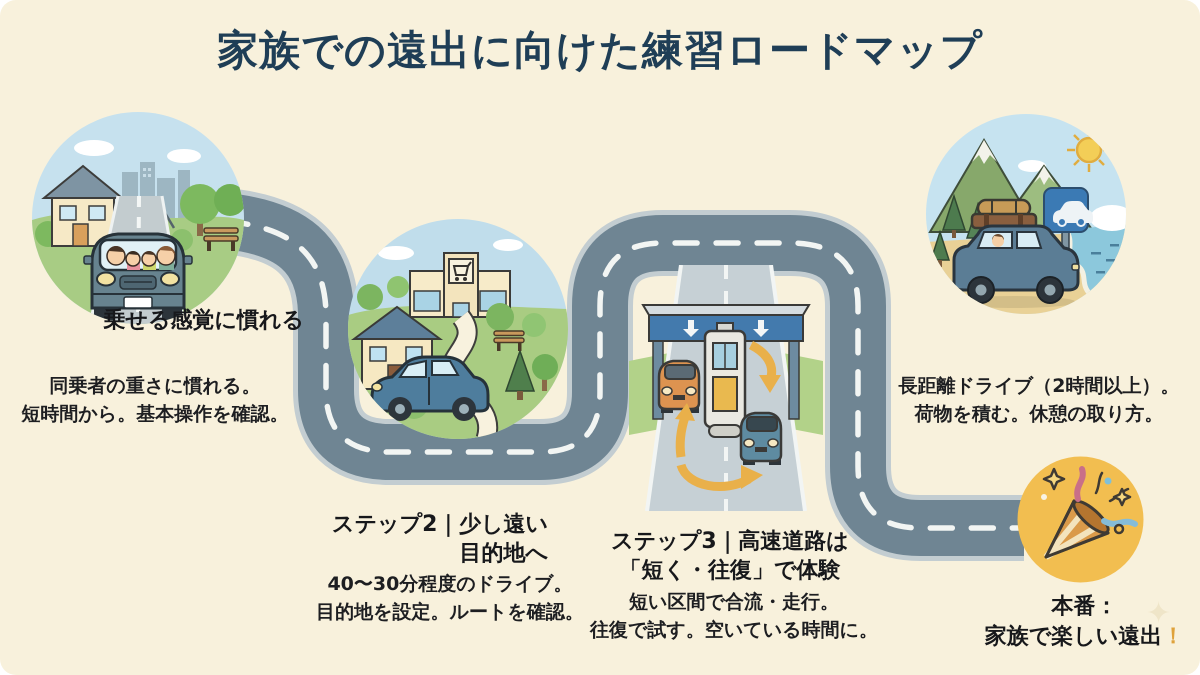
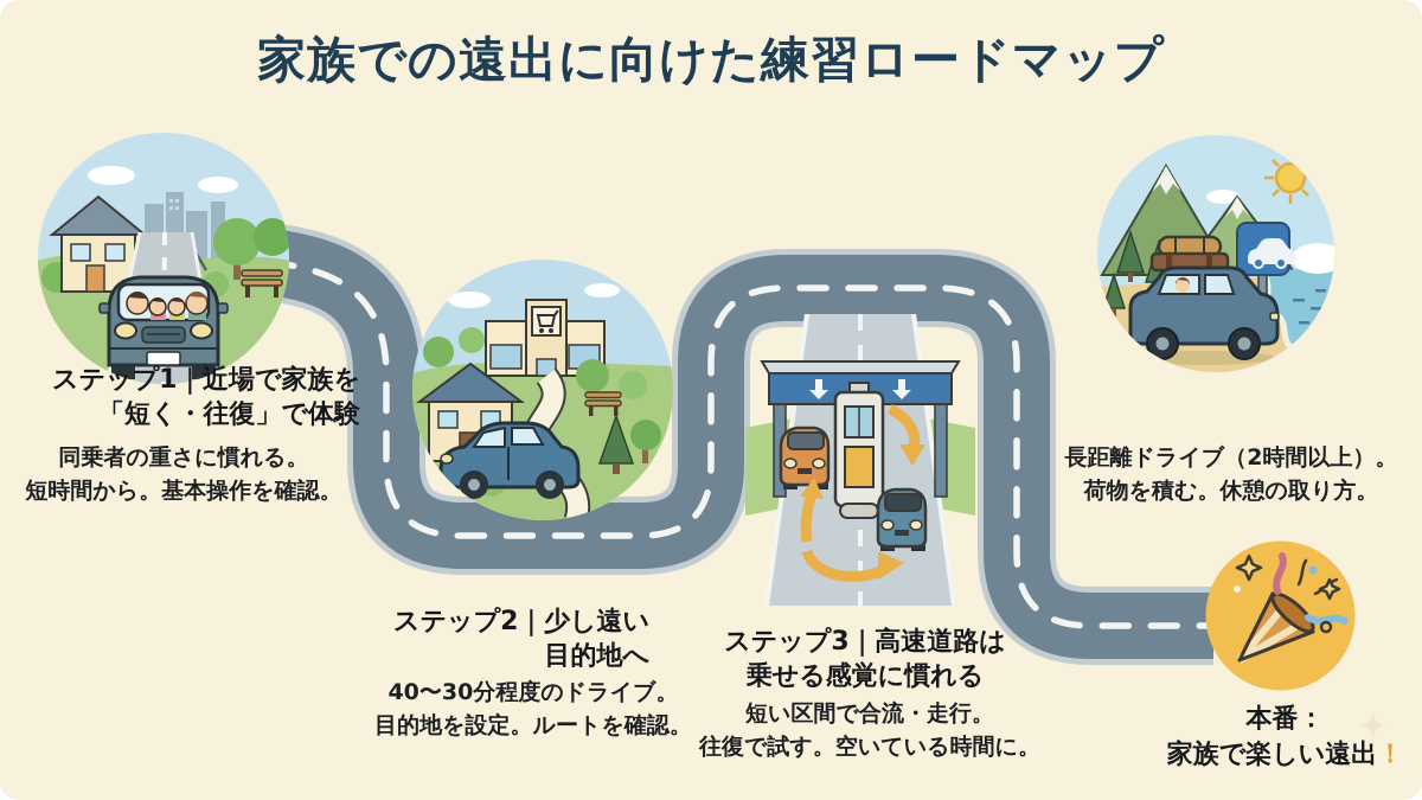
  家族での遠出に向けた練習ロードマップ
+ ステップ1｜近場で家族を
- 乗せる感覚に慣れる
+ 「短く・往復」で体験
  同乗者の重さに慣れる。
  短時間から。基本操作を確認。
  ステップ2｜少し遠い
  目的地へ
  40〜30分程度のドライブ。
  目的地を設定。ルートを確認。
  ステップ3｜高速道路は
- 「短く・往復」で体験
+ 乗せる感覚に慣れる
  短い区間で合流・走行。
  往復で試す。空いている時間に。
  長距離ドライブ（2時間以上）。
  荷物を積む。休憩の取り方。
  本番：
  家族で楽しい遠出！
  ✦
